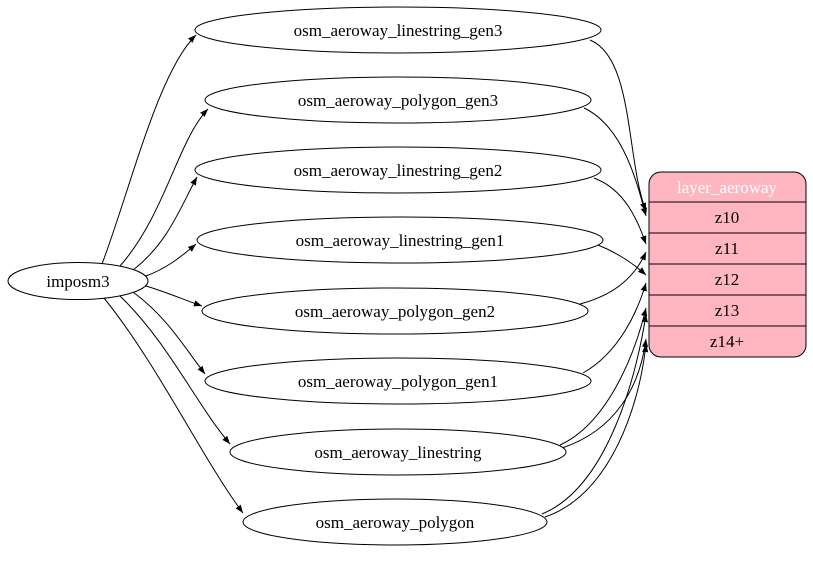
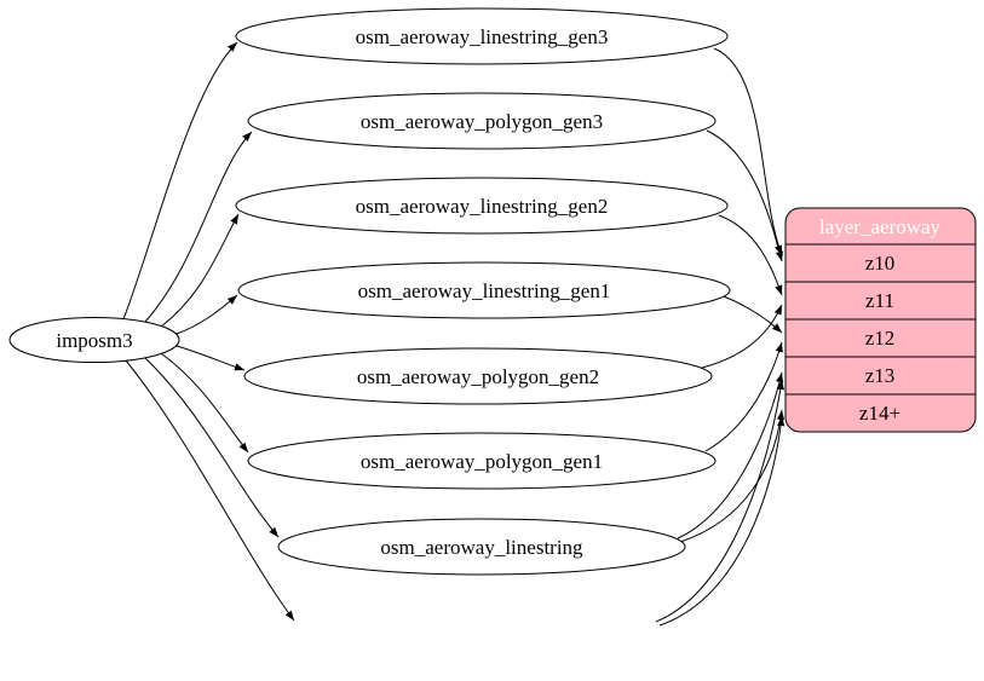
  imposm3
  osm_aeroway_linestring_gen3
  osm_aeroway_polygon_gen3
  osm_aeroway_linestring_gen2
  osm_aeroway_linestring_gen1
  osm_aeroway_polygon_gen2
  osm_aeroway_polygon_gen1
  osm_aeroway_linestring
- osm_aeroway_polygon
  layer_aeroway
  z10
  z11
  z12
  z13
  z14+
